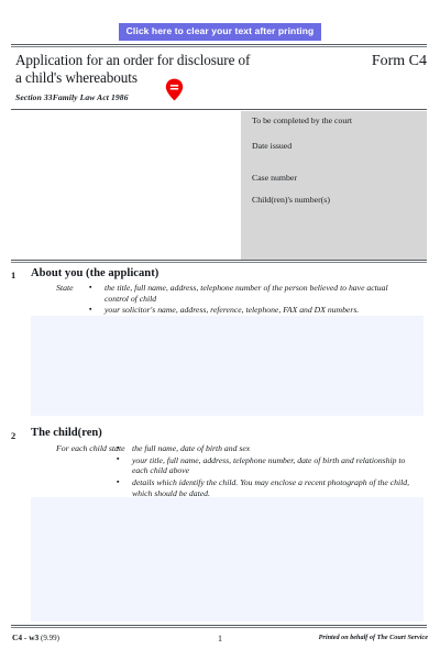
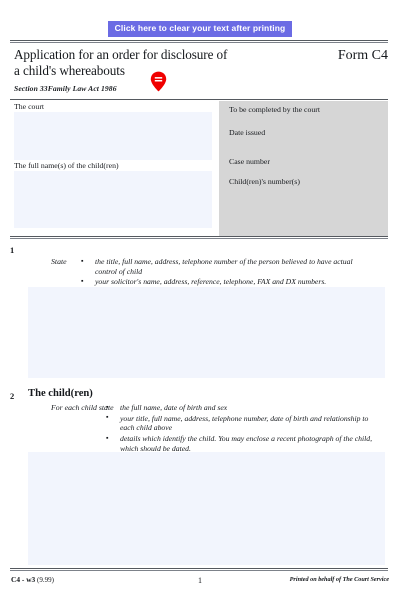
  Click here to clear your text after printing
  Application for an order for disclosure of
  a child's whereabouts
  Section 33Family Law Act 1986
  Form C4
+ The court
+ The full name(s) of the child(ren)
  To be completed by the court
  Date issued
  Case number
  Child(ren)'s number(s)
  1
- About you (the applicant)
  State
  the title, full name, address, telephone number of the person believed to have actual control of child
  your solicitor's name, address, reference, telephone, FAX and DX numbers.
  2
  The child(ren)
  For each child state
  the full name, date of birth and sex
  your title, full name, address, telephone number, date of birth and relationship to each child above
  details which identify the child. You may enclose a recent photograph of the child, which should be dated.
  C4 - w3 (9.99)
  1
